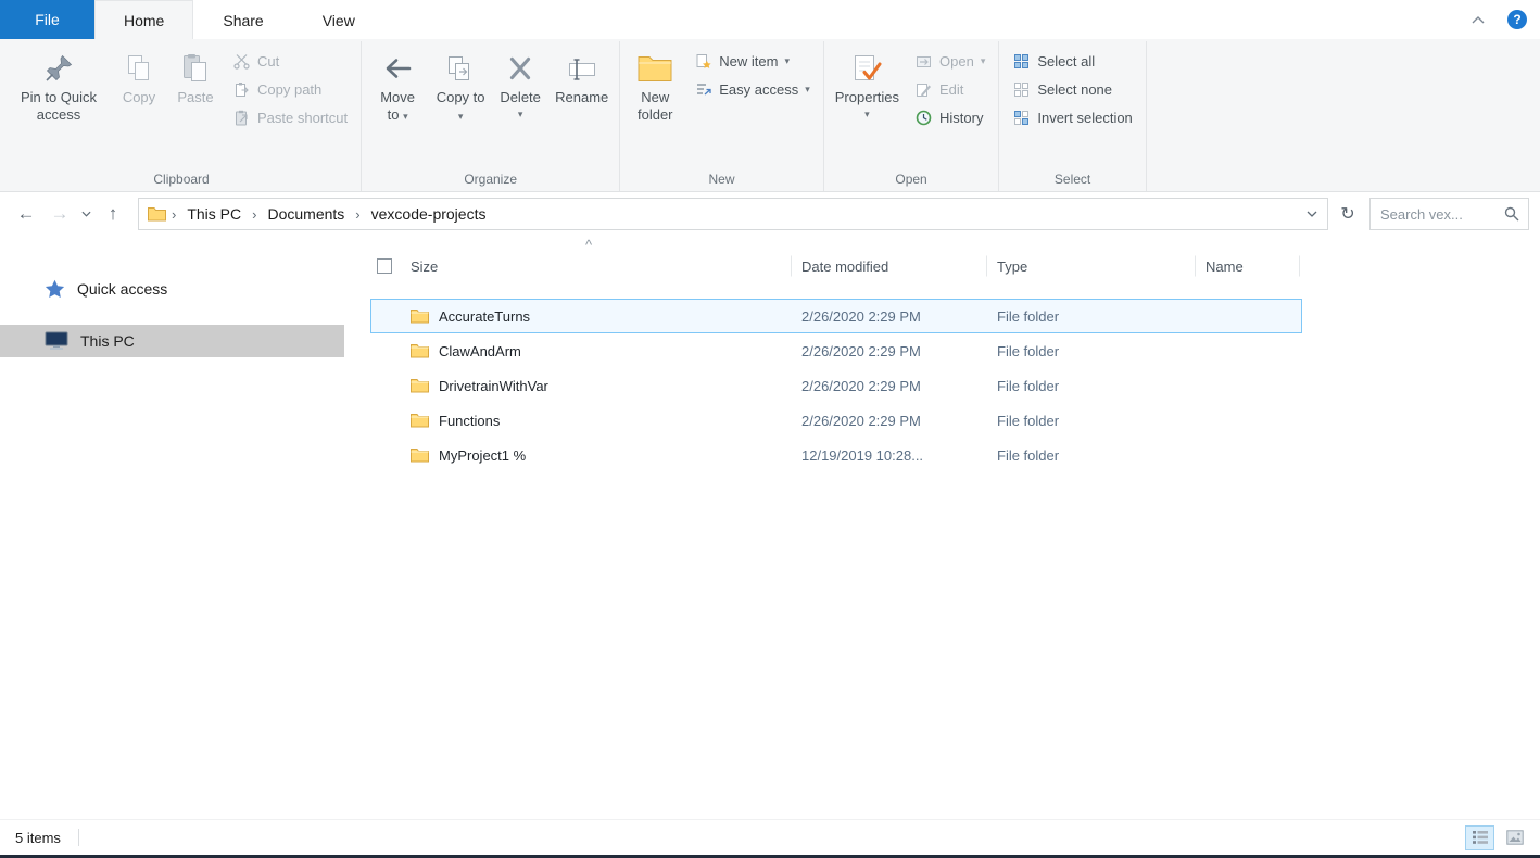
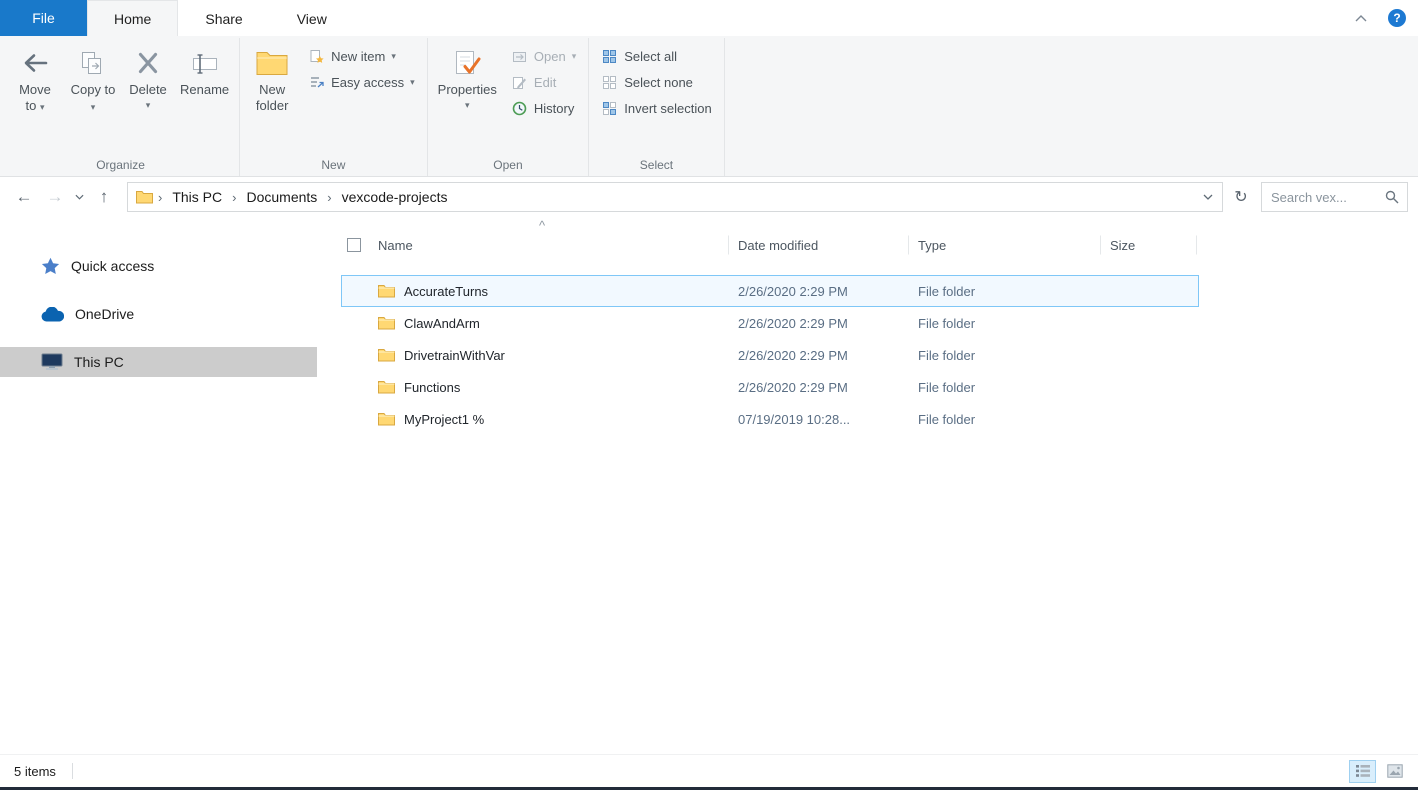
  File
  Home
  Share
  View
  ?
- Pin to Quick access
- Copy
- Paste
- Cut
- Copy path
- Paste shortcut
- Clipboard
  Move to ▾
  Copy to ▾
  Delete
  ▾
  Rename
  Organize
  New folder
  New item
  ▾
  Easy access
  ▾
  New
  Properties
  ▾
  Open
  ▾
  Edit
  History
  Open
  Select all
  Select none
  Invert selection
  Select
  ←
  →
  ↑
  ›
  This PC
  ›
  Documents
  ›
  vexcode-projects
  ↻
  Search vex...
  Quick access
+ OneDrive
  This PC
  ^
- Size
+ Name
  Date modified
  Type
- Name
+ Size
  AccurateTurns
  2/26/2020 2:29 PM
  File folder
  ClawAndArm
  2/26/2020 2:29 PM
  File folder
  DrivetrainWithVar
  2/26/2020 2:29 PM
  File folder
  Functions
  2/26/2020 2:29 PM
  File folder
  MyProject1 %
- 12/19/2019 10:28...
+ 07/19/2019 10:28...
  File folder
  5 items
